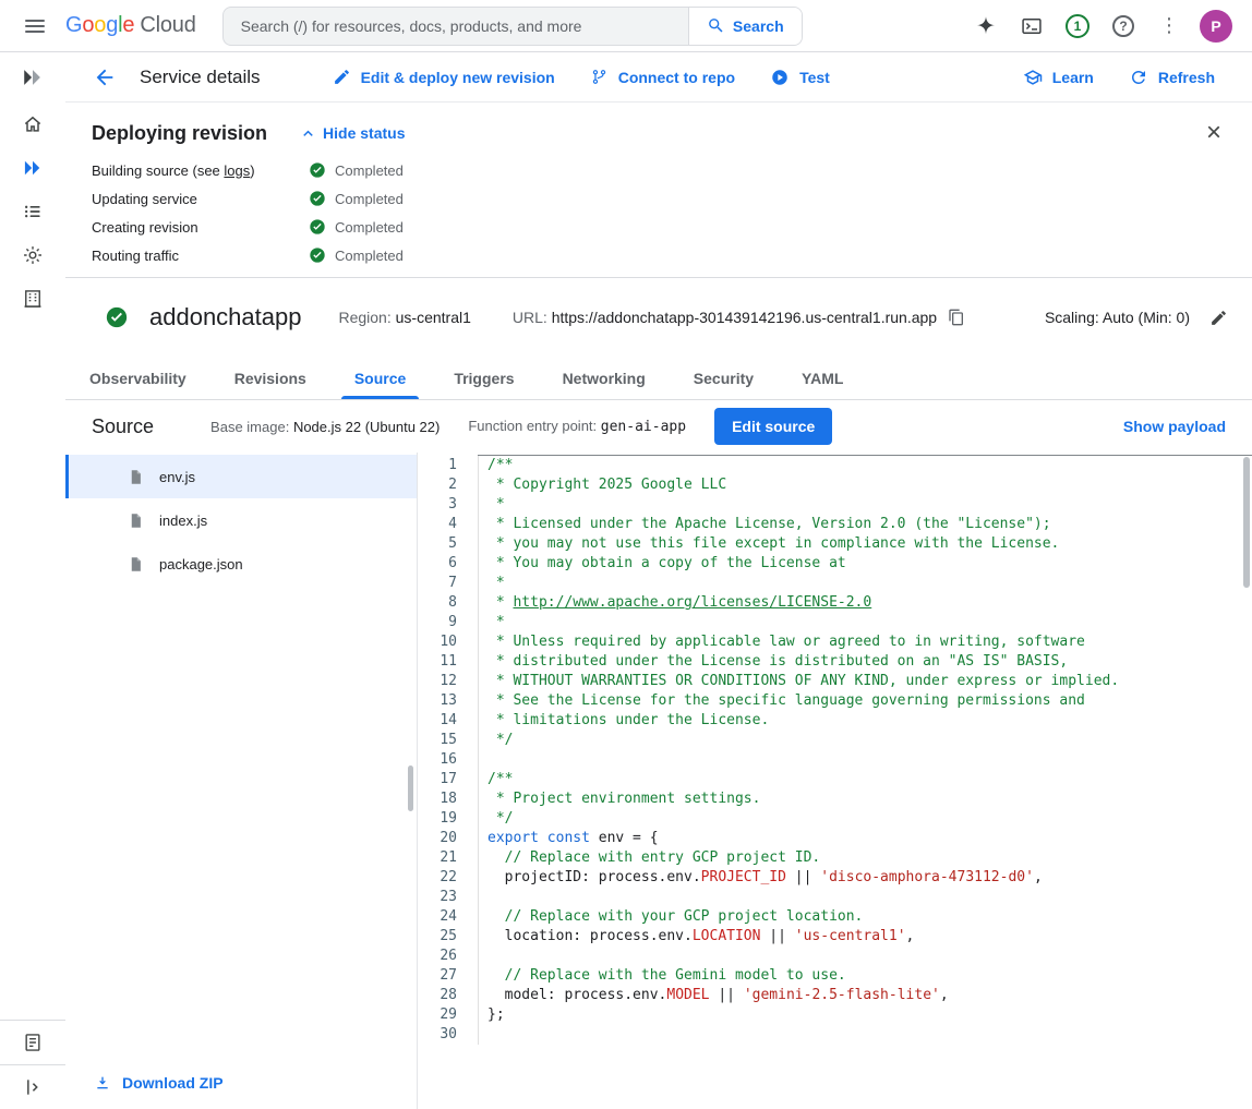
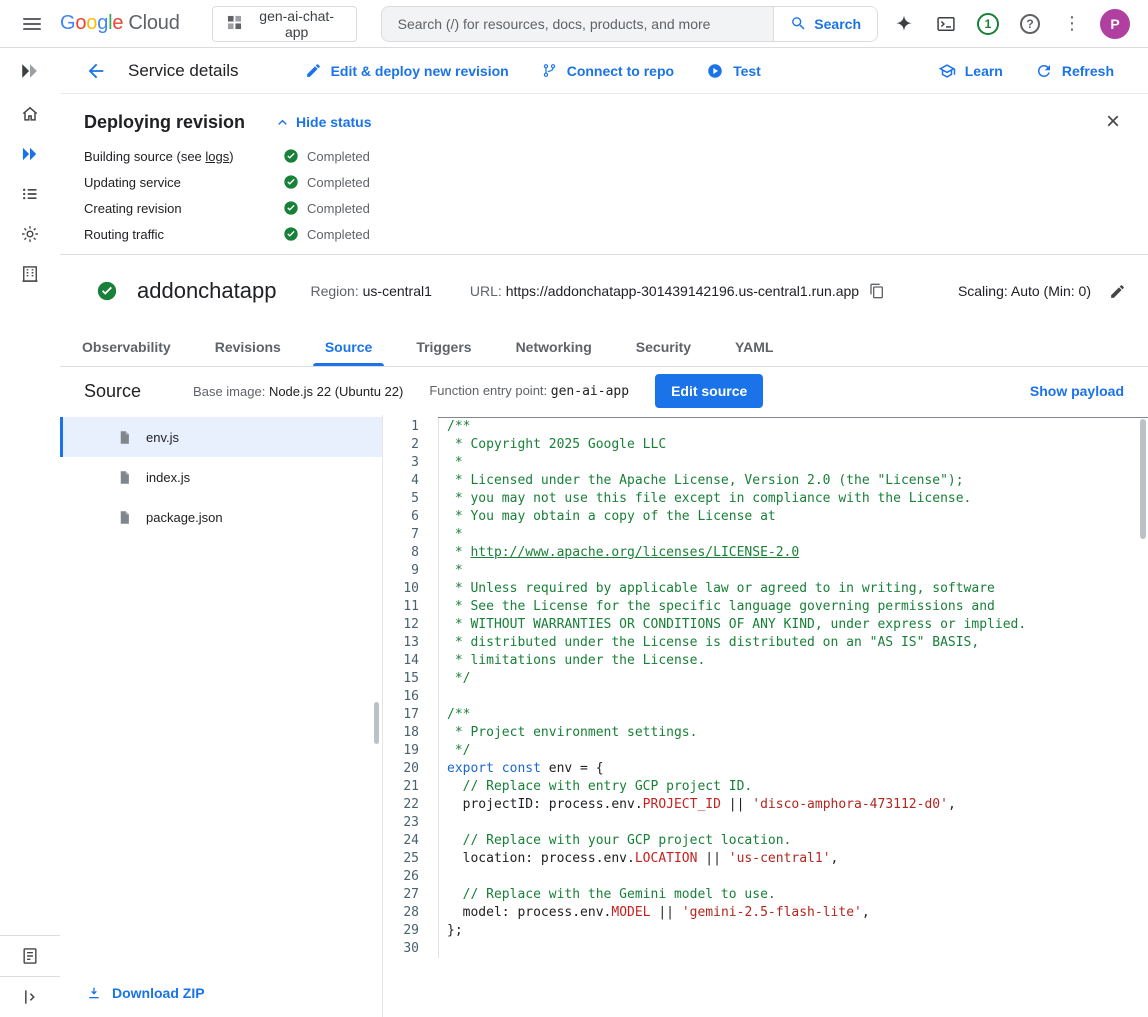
  Google
  Cloud
+ gen-ai-chat-app
  Search (/) for resources, docs, products, and more
  Search
  1
  ?
  ⋮
  P
  Service details
  Edit & deploy new revision
  Connect to repo
  Test
  Learn
  Refresh
  Deploying revision
  Hide status
  ×
  Building source (see logs)
  Completed
  Updating service
  Completed
  Creating revision
  Completed
  Routing traffic
  Completed
  addonchatapp
  Region: us-central1
  URL: https://addonchatapp-301439142196.us-central1.run.app
  Scaling: Auto (Min: 0)
  Observability
  Revisions
  Source
  Triggers
  Networking
  Security
  YAML
  Source
  Base image: Node.js 22 (Ubuntu 22)
  Function entry point: gen-ai-app
  Edit source
  Show payload
  env.js
  index.js
  package.json
  Download ZIP
  1
  /**
  2
  * Copyright 2025 Google LLC
  3
  *
  4
  * Licensed under the Apache License, Version 2.0 (the "License");
  5
  * you may not use this file except in compliance with the License.
  6
  * You may obtain a copy of the License at
  7
  *
  8
  * http://www.apache.org/licenses/LICENSE-2.0
  9
  *
  10
  * Unless required by applicable law or agreed to in writing, software
  11
- * distributed under the License is distributed on an "AS IS" BASIS,
+ * See the License for the specific language governing permissions and
  12
  * WITHOUT WARRANTIES OR CONDITIONS OF ANY KIND, under express or implied.
  13
- * See the License for the specific language governing permissions and
+ * distributed under the License is distributed on an "AS IS" BASIS,
  14
  * limitations under the License.
  15
  */
  16
  17
  /**
  18
  * Project environment settings.
  19
  */
  20
  export const env = {
  21
  // Replace with entry GCP project ID.
  22
  projectID: process.env.PROJECT_ID || 'disco-amphora-473112-d0',
  23
  24
  // Replace with your GCP project location.
  25
  location: process.env.LOCATION || 'us-central1',
  26
  27
  // Replace with the Gemini model to use.
  28
  model: process.env.MODEL || 'gemini-2.5-flash-lite',
  29
  };
  30
